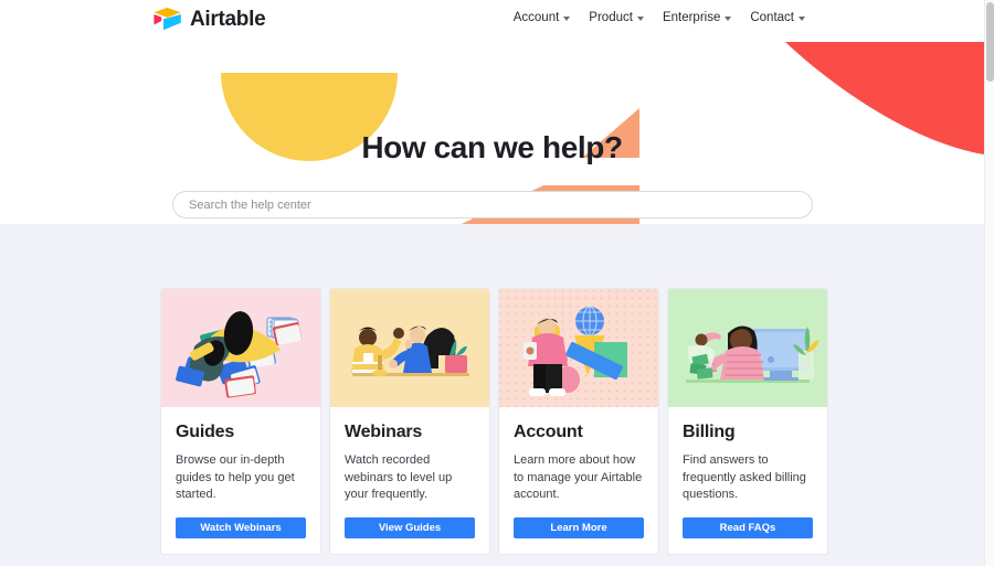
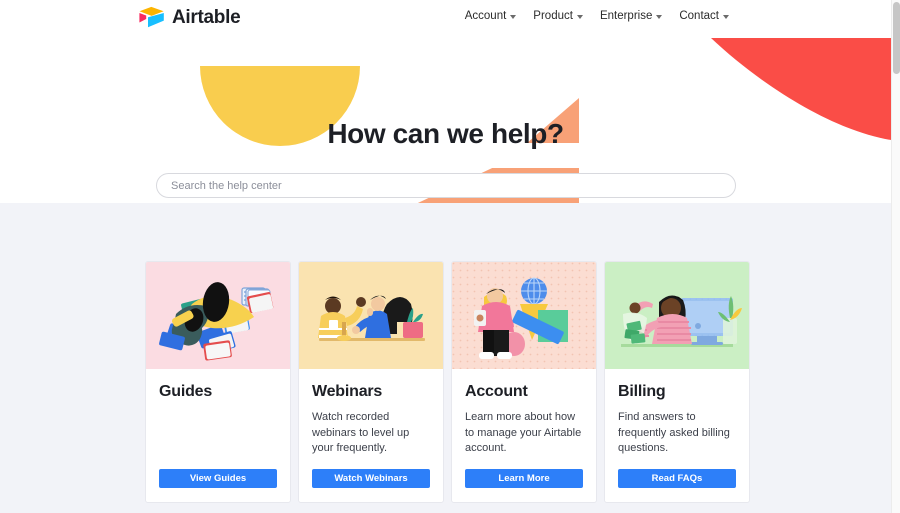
  Airtable
  Account
  Product
  Enterprise
  Contact
  How can we help?
  Search the help center
  Guides
- Browse our in-depth guides to help you get started.
- Watch Webinars
+ View Guides
  Webinars
  Watch recorded webinars to level up your frequently.
- View Guides
+ Watch Webinars
  Account
  Learn more about how to manage your Airtable account.
  Learn More
  Billing
  Find answers to frequently asked billing questions.
  Read FAQs
